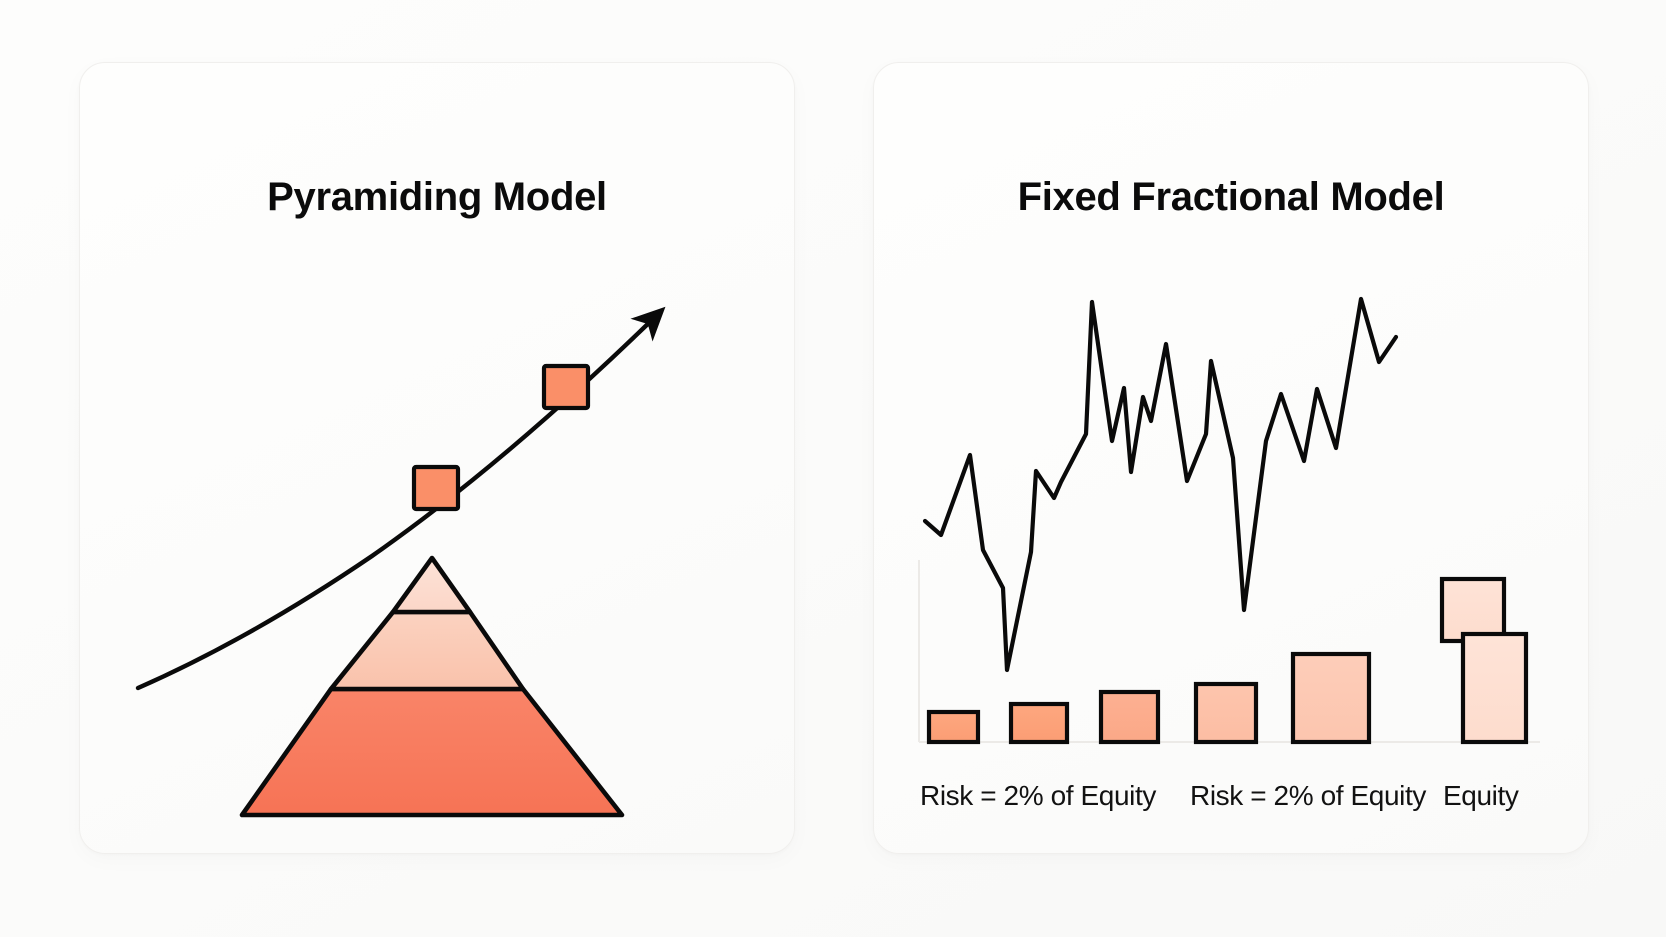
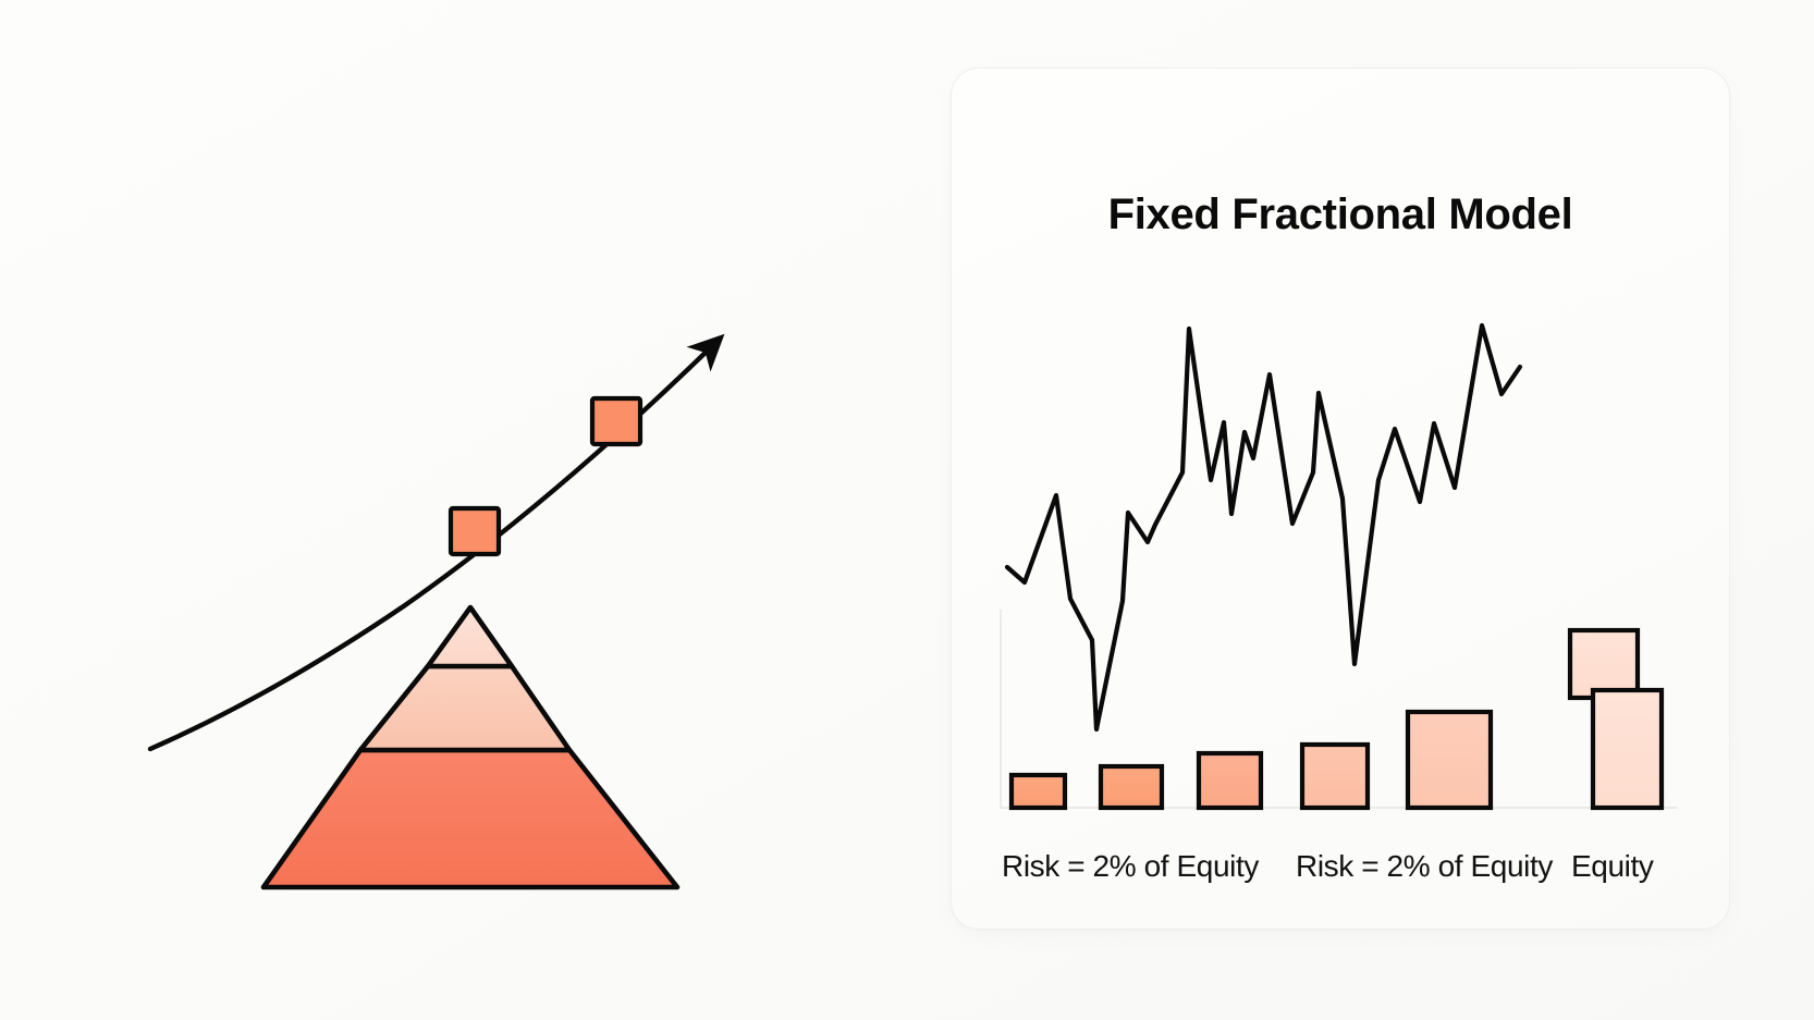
- Pyramiding Model
  Fixed Fractional Model
  Risk = 2% of Equity
  Risk = 2% of Equity
  Equity
